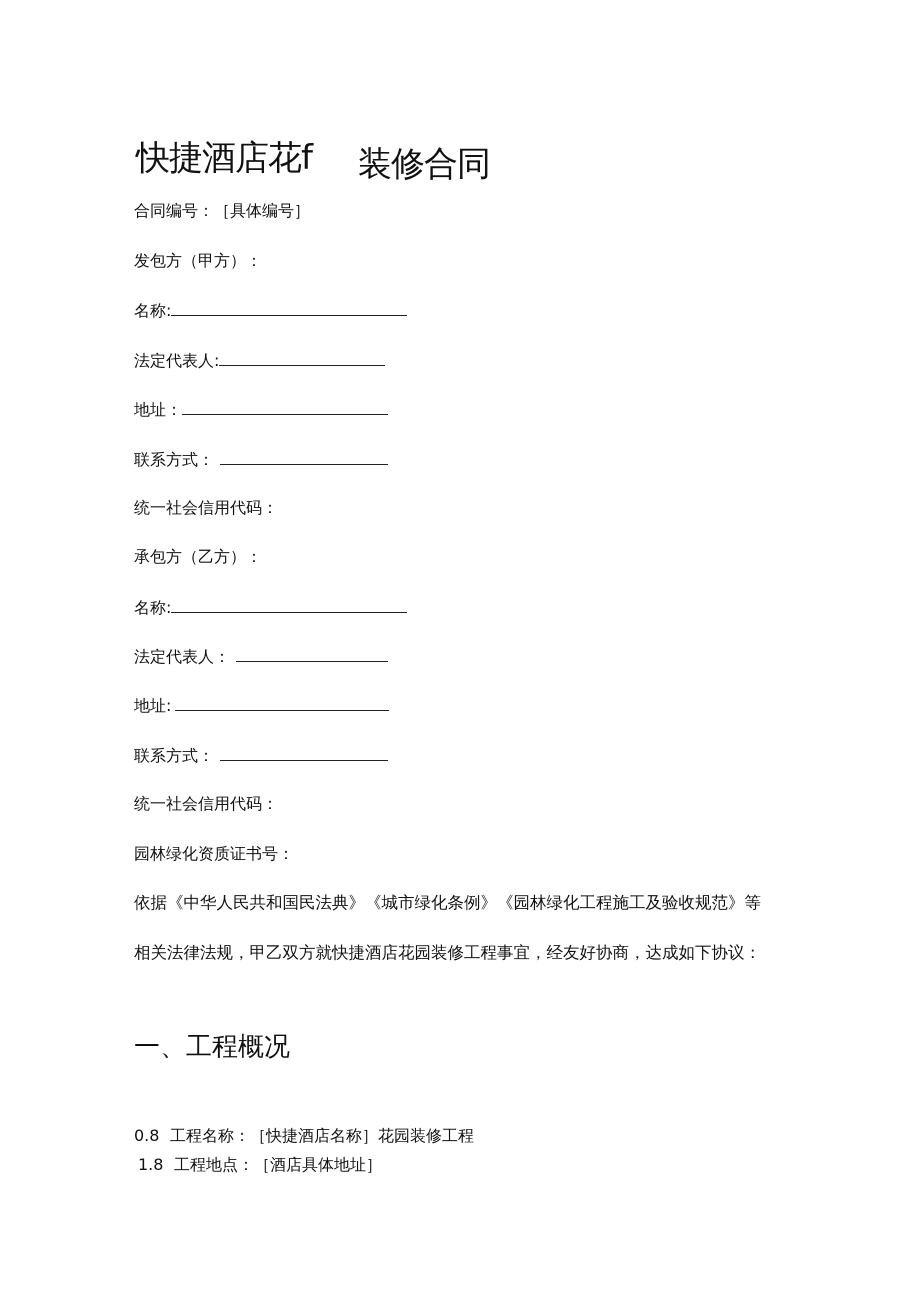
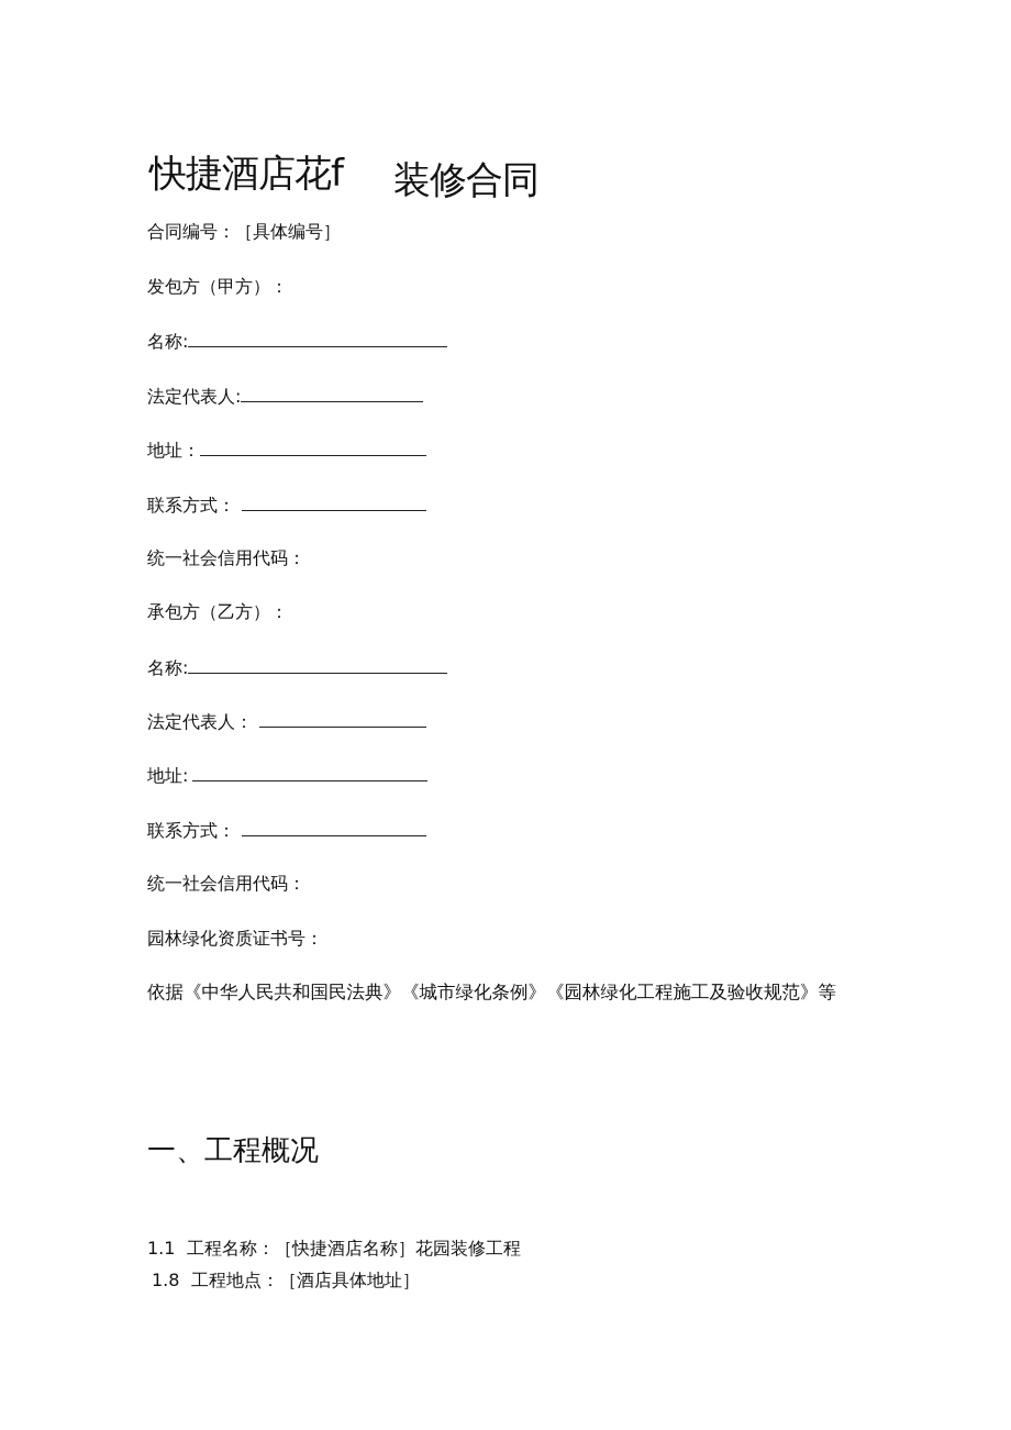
  快捷酒店花f 装修合同
  合同编号：［具体编号］
  发包方（甲方）：
  名称:
  法定代表人:
  地址：
  联系方式：
  统一社会信用代码：
  承包方（乙方）：
  名称:
  法定代表人：
  地址:
  联系方式：
  统一社会信用代码：
  园林绿化资质证书号：
  依据《中华人民共和国民法典》《城市绿化条例》《园林绿化工程施工及验收规范》等
- 相关法律法规，甲乙双方就快捷酒店花园装修工程事宜，经友好协商，达成如下协议：
  一、工程概况
- 0.8 工程名称：［快捷酒店名称］花园装修工程
+ 1.1 工程名称：［快捷酒店名称］花园装修工程
  1.8 工程地点：［酒店具体地址］
